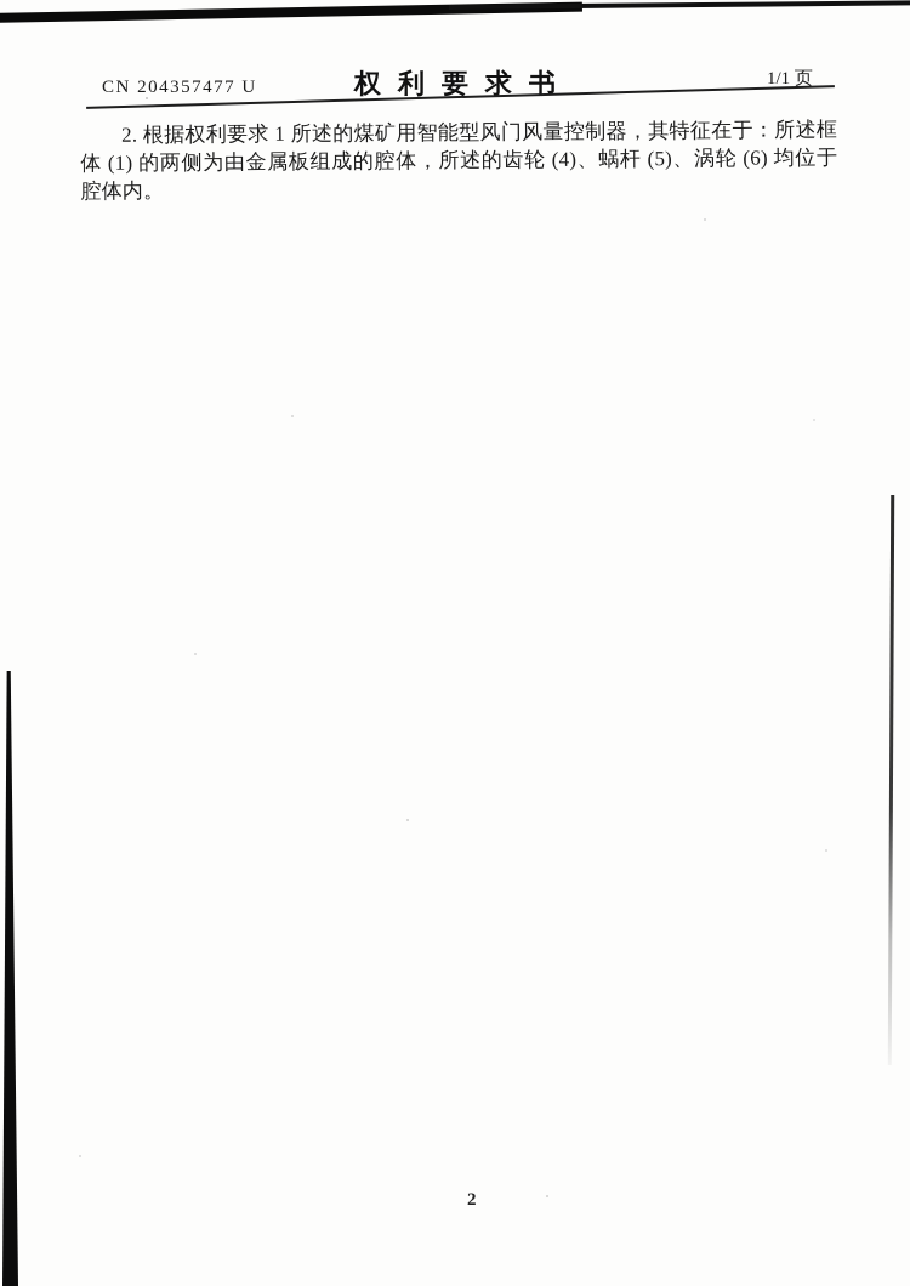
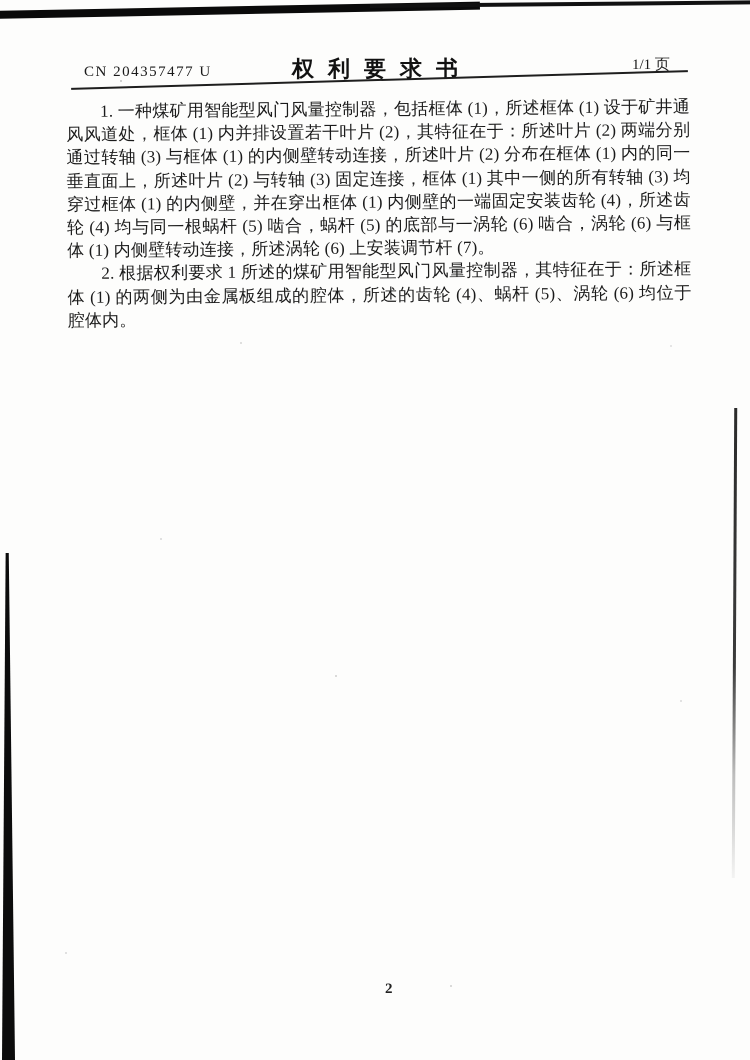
  CN 204357477 U
  权利要求书
  1/1 页
+ 1. 一种煤矿用智能型风门风量控制器，包括框体 (1)，所述框体 (1) 设于矿井通风风道处，框体 (1) 内并排设置若干叶片 (2)，其特征在于：所述叶片 (2) 两端分别通过转轴 (3) 与框体 (1) 的内侧壁转动连接，所述叶片 (2) 分布在框体 (1) 内的同一垂直面上，所述叶片 (2) 与转轴 (3) 固定连接，框体 (1) 其中一侧的所有转轴 (3) 均穿过框体 (1) 的内侧壁，并在穿出框体 (1) 内侧壁的一端固定安装齿轮 (4)，所述齿轮 (4) 均与同一根蜗杆 (5) 啮合，蜗杆 (5) 的底部与一涡轮 (6) 啮合，涡轮 (6) 与框体 (1) 内侧壁转动连接，所述涡轮 (6) 上安装调节杆 (7)。
  2. 根据权利要求 1 所述的煤矿用智能型风门风量控制器，其特征在于：所述框体 (1) 的两侧为由金属板组成的腔体，所述的齿轮 (4)、蜗杆 (5)、涡轮 (6) 均位于腔体内。
  2
